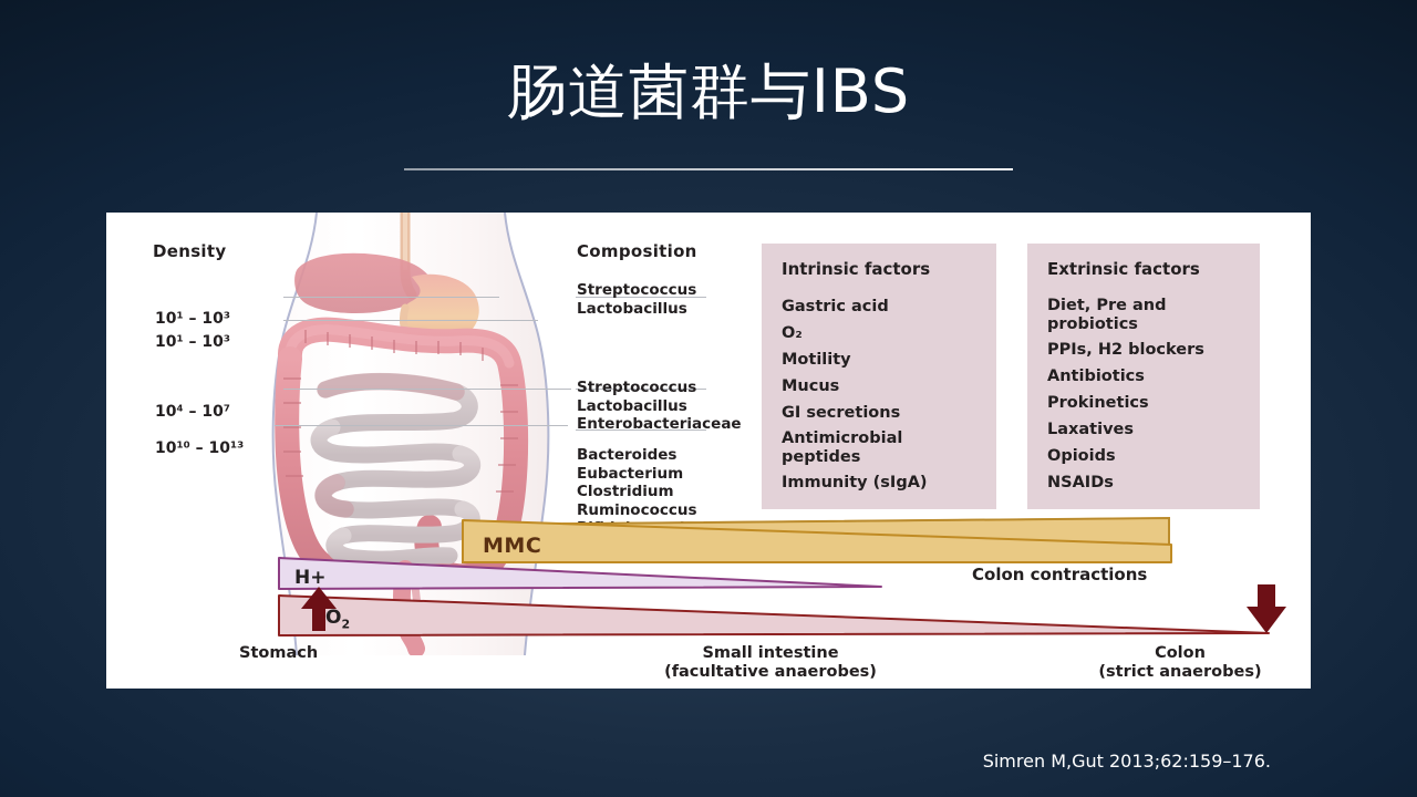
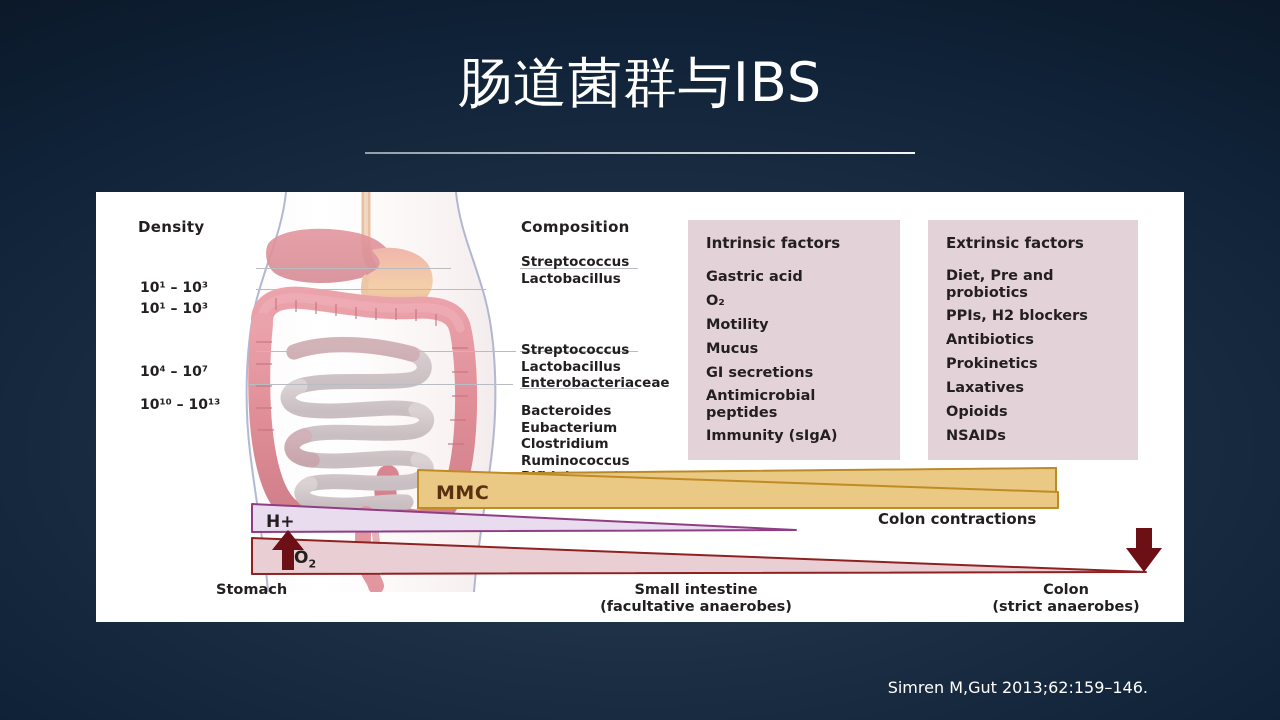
  肠道菌群与IBS
  Density
  10¹ – 10³
  10¹ – 10³
  10⁴ – 10⁷
  10¹⁰ – 10¹³
  Composition
  Streptococcus
  Lactobacillus
  Streptococcus
  Lactobacillus
  Enterobacteriaceae
  Bacteroides
  Eubacterium
  Clostridium
  Ruminococcus
  Intrinsic factors
  Gastric acid
  O₂
  Motility
  Mucus
  GI secretions
  Antimicrobial peptides
  Immunity (sIgA)
  Extrinsic factors
  Diet, Pre and probiotics
  PPIs, H2 blockers
  Antibiotics
  Prokinetics
  Laxatives
  Opioids
  NSAIDs
  MMC
  H+
  O2
  Colon contractions
  Stomach
  Small intestine
  (facultative anaerobes)
  Colon
  (strict anaerobes)
- Simren M,Gut 2013;62:159–176.
+ Simren M,Gut 2013;62:159–146.
